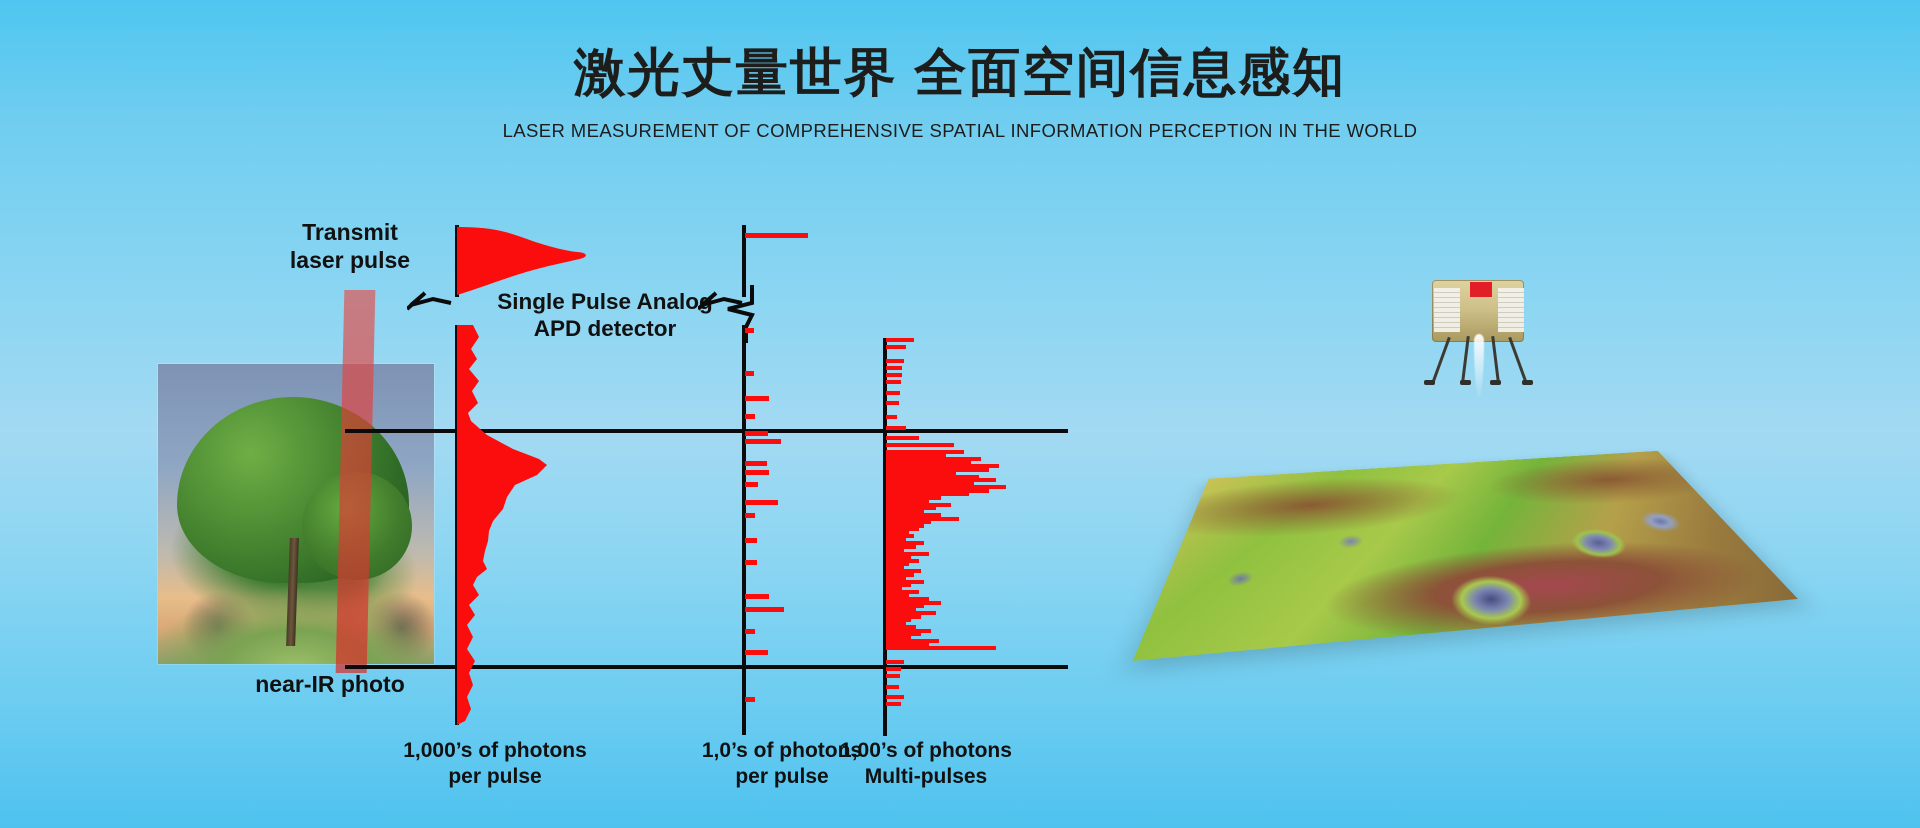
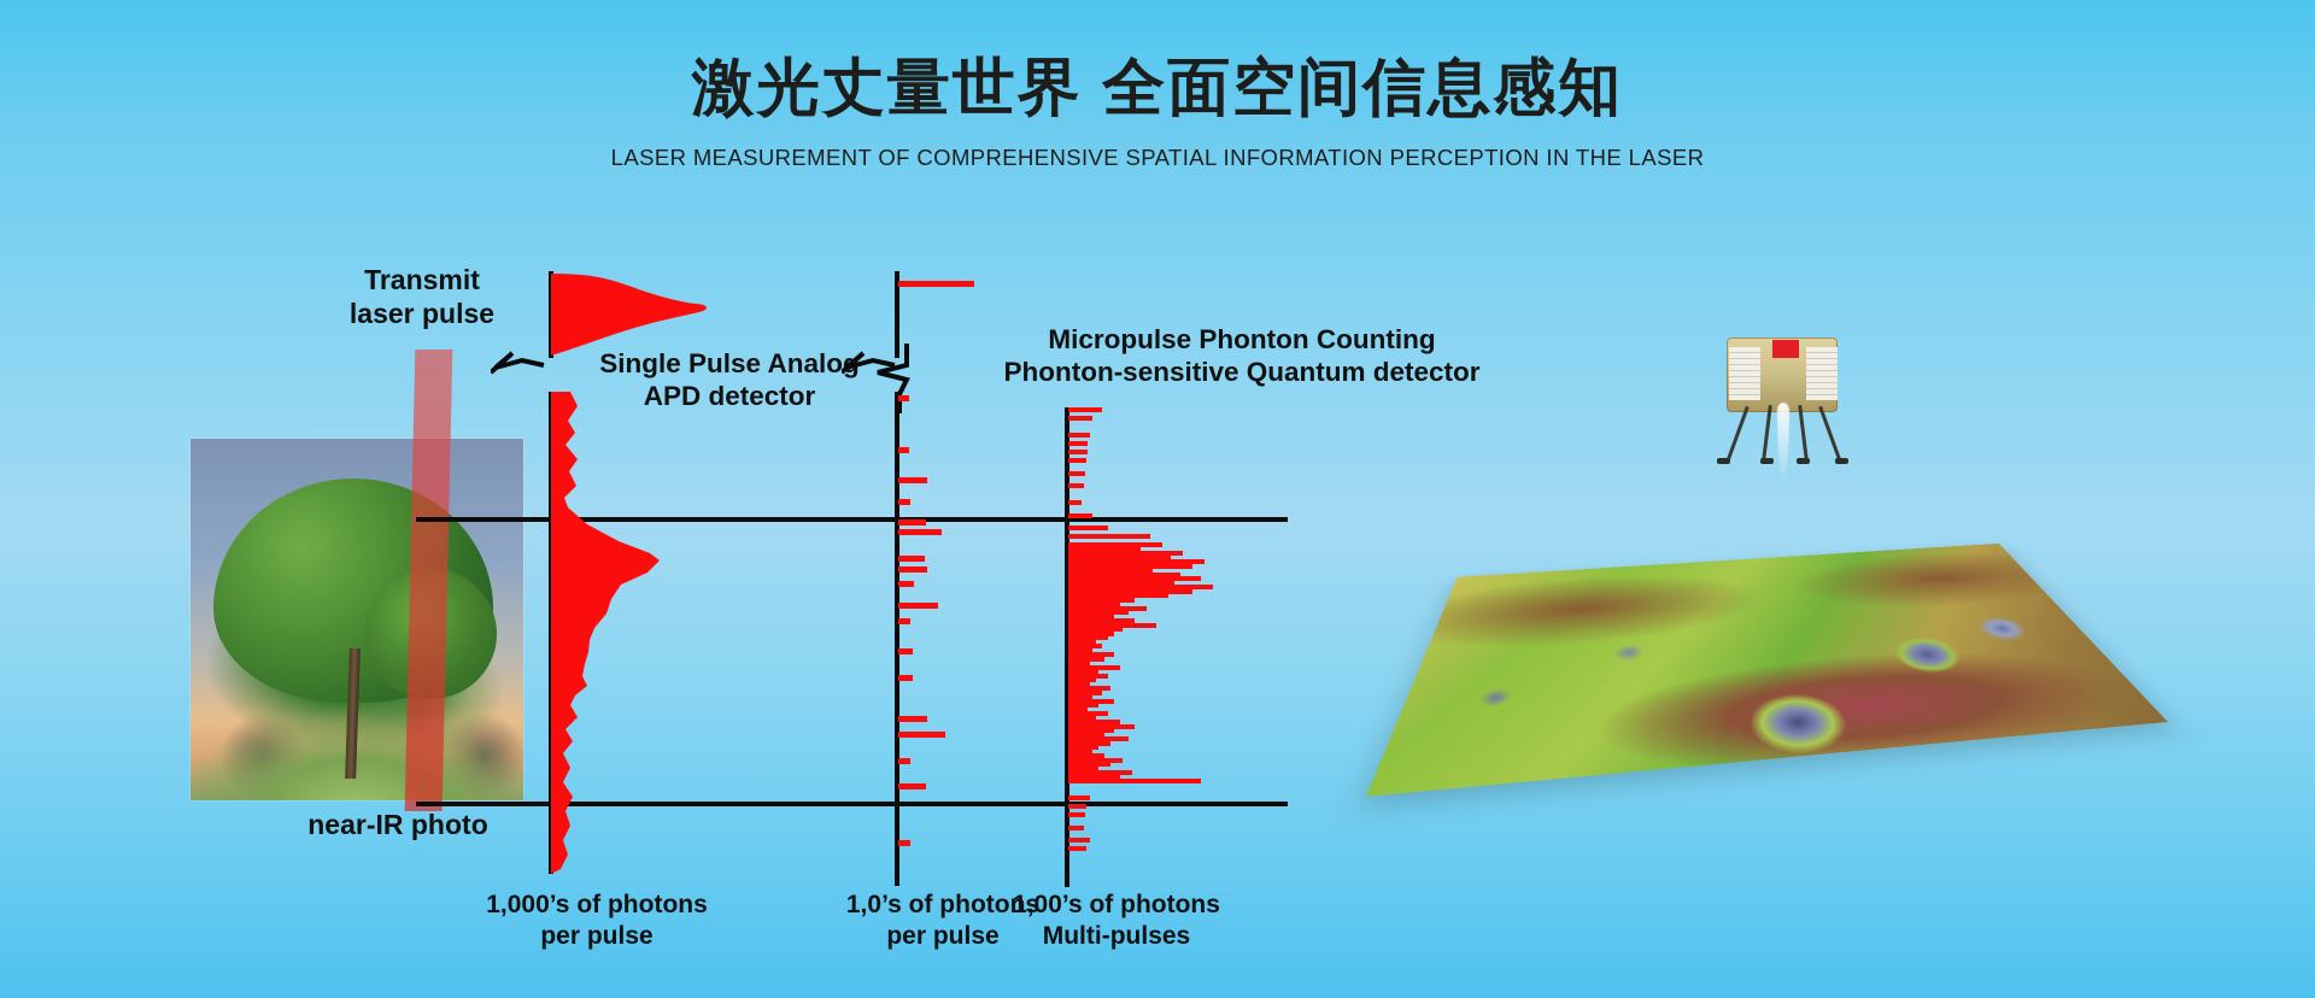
  激光丈量世界 全面空间信息感知
- LASER MEASUREMENT OF COMPREHENSIVE SPATIAL INFORMATION PERCEPTION IN THE WORLD
+ LASER MEASUREMENT OF COMPREHENSIVE SPATIAL INFORMATION PERCEPTION IN THE LASER
  Transmit
  laser pulse
  near-IR photo
  1,000’s of photons
  per pulse
  Single Pulse Analo
  APD detector
  1,0’s of photons
  per pulse
  1,00’s of photons
  Multi-pulses
+ Micropulse Phonton Counting
+ Phonton-sensitive Quantum detector
